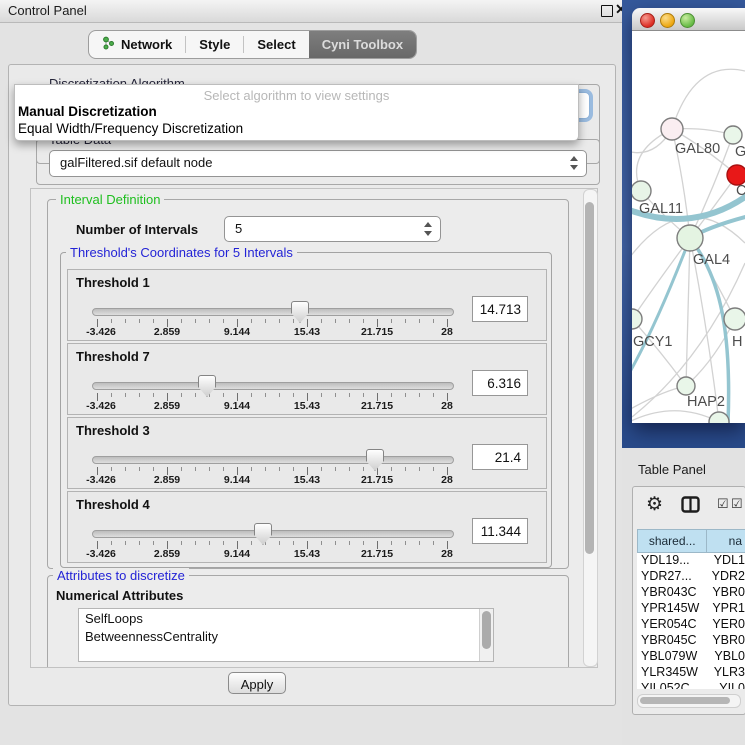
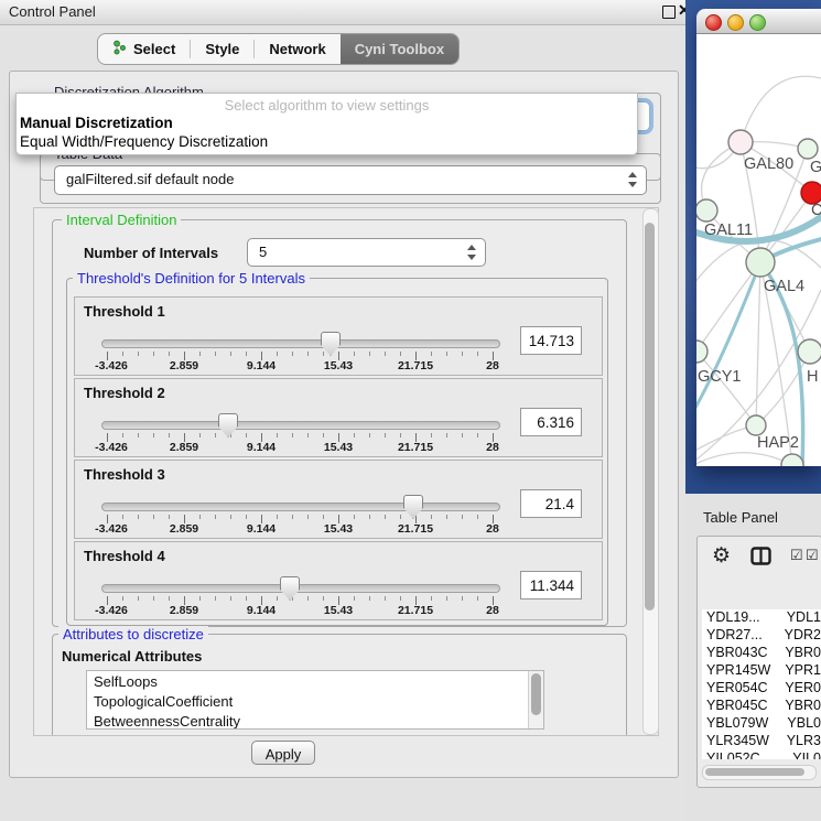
  Control Panel
  ✕
- Network
+ Select
  Style
- Select
+ Network
  Cyni Toolbox
  Select algorithm to view settings
  Manual Discretization
  Equal Width/Frequency Discretization
  galFiltered.sif default node
  Interval Definition
  Number of Intervals
  5
- Threshold's Coordinates for 5 Intervals
+ Threshold's Definition for 5 Intervals
  Threshold 1
  -3.426
  2.859
  9.144
  15.43
  21.715
  28
  14.713
- Threshold 7
+ Threshold 2
  -3.426
  2.859
  9.144
  15.43
  21.715
  28
  6.316
  Threshold 3
  -3.426
  2.859
  9.144
  15.43
  21.715
  28
  21.4
  Threshold 4
  -3.426
  2.859
  9.144
  15.43
  21.715
  28
  11.344
  Attributes to discretize
  Numerical Attributes
  SelfLoops
+ TopologicalCoefficient
  BetweennessCentrality
  Apply
  GAL80
  GAL11
  GAL4
  GCY1
  H
  HAP2
  C
  Table Panel
  ⚙
  ☑
  ☑
- shared...
- na
  YDL19...
  YDL1
  YDR27...
  YDR2
  YBR043C
  YBR0
  YPR145W
  YPR1
  YER054C
  YER0
  YBR045C
  YBR0
  YBL079W
  YBL0
  YLR345W
  YLR3
  YIL052C
  YIL0
